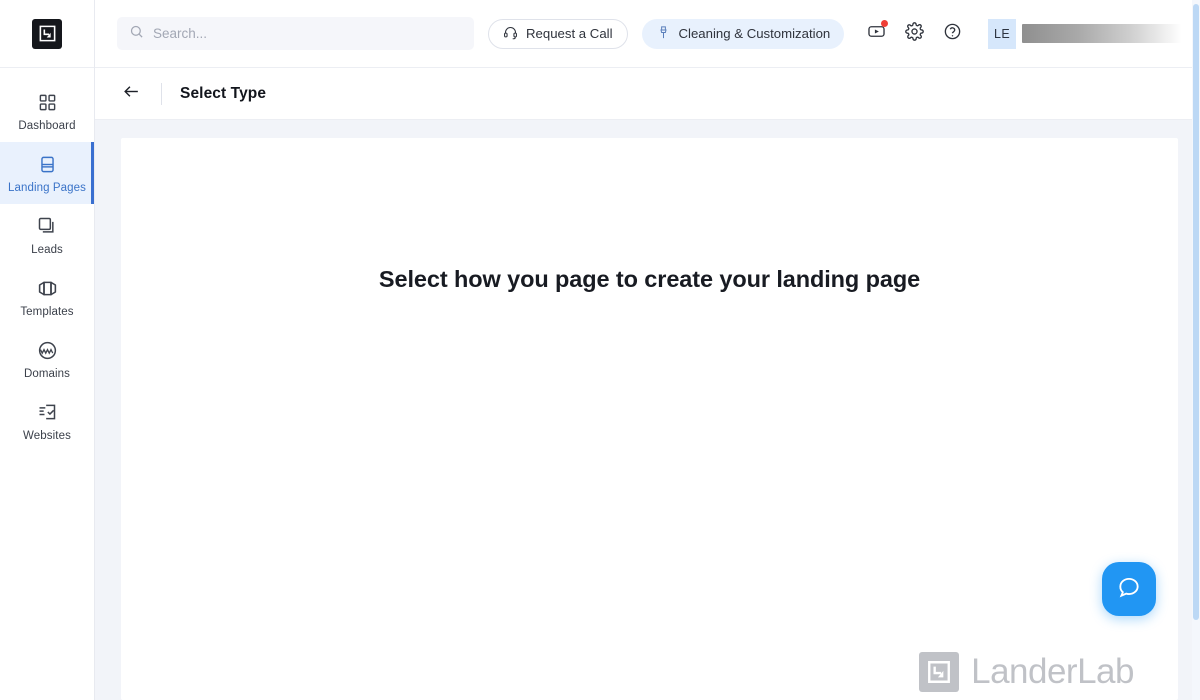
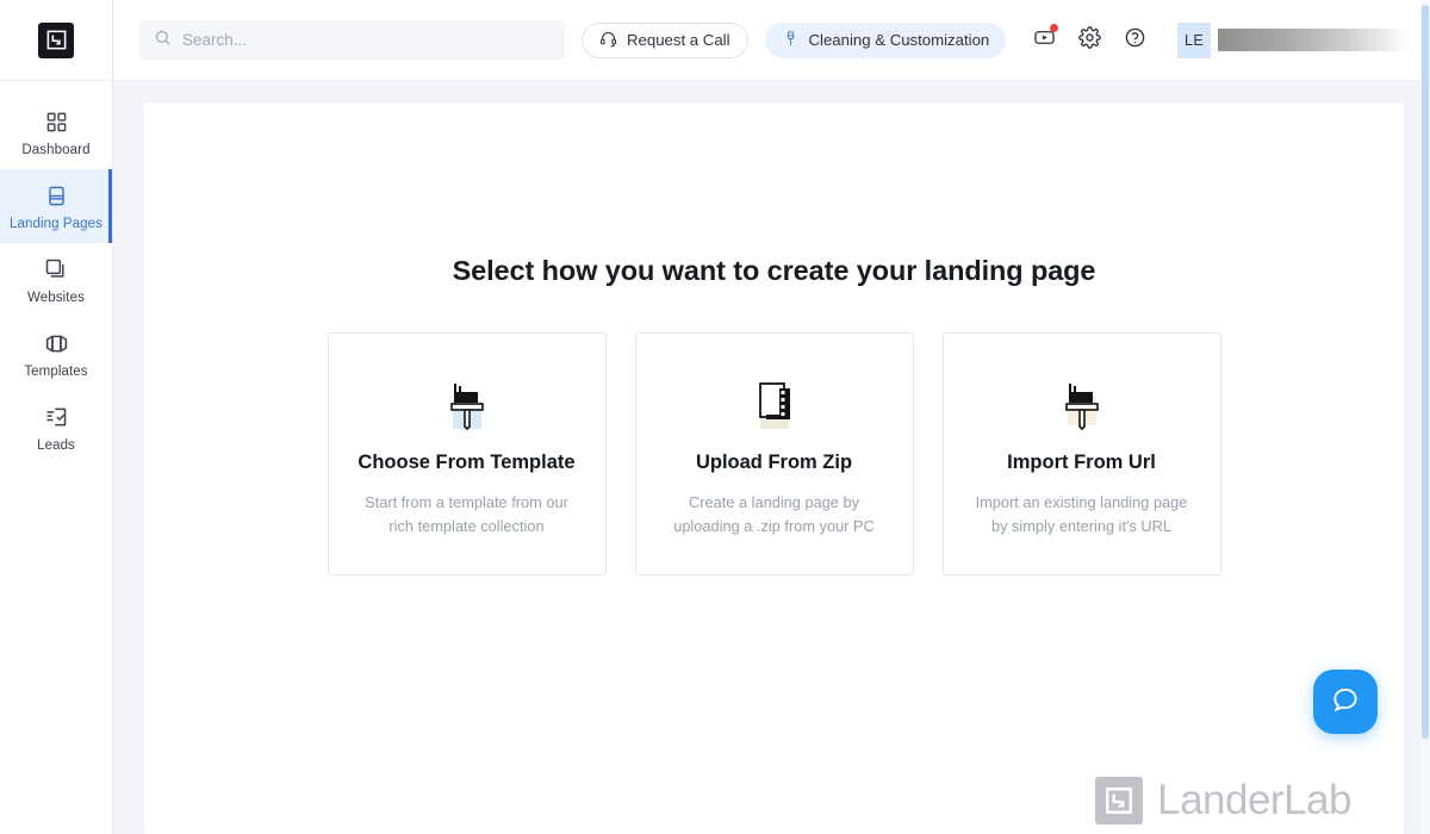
  Dashboard
  Landing Pages
- Leads
+ Websites
  Templates
- Domains
- Websites
+ Leads
  Search...
  Request a Call
  Cleaning & Customization
  LE
- Select Type
- Select how you page to create your landing page
+ Select how you want to create your landing page
+ Choose From Template
+ Start from a template from our rich template collection
+ Upload From Zip
+ Create a landing page by uploading a .zip from your PC
+ Import From Url
+ Import an existing landing page by simply entering it's URL
  LanderLab
